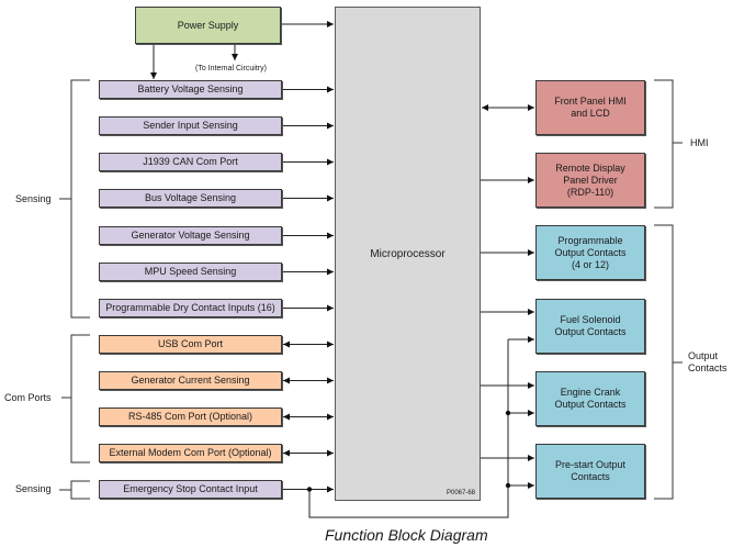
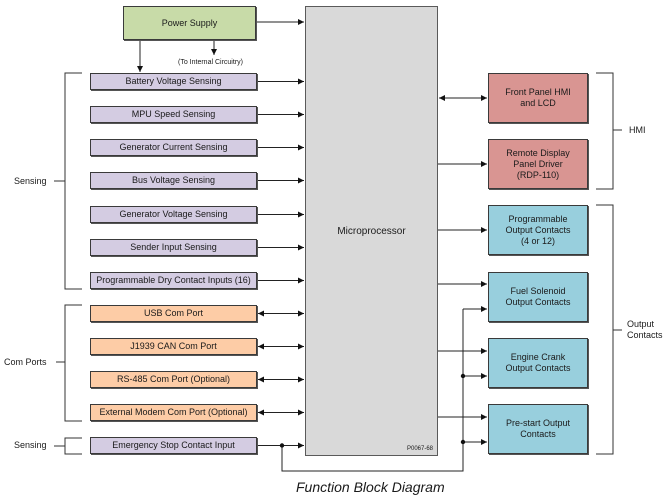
  Power Supply
  Microprocessor
  Battery Voltage Sensing
- Sender Input Sensing
+ MPU Speed Sensing
- J1939 CAN Com Port
+ Generator Current Sensing
  Bus Voltage Sensing
  Generator Voltage Sensing
- MPU Speed Sensing
+ Sender Input Sensing
  Programmable Dry Contact Inputs (16)
  USB Com Port
- Generator Current Sensing
+ J1939 CAN Com Port
  RS-485 Com Port (Optional)
  External Modem Com Port (Optional)
  Emergency Stop Contact Input
  Front Panel HMI
  and LCD
  Remote Display
  Panel Driver
  (RDP-110)
  Programmable
  Output Contacts
  (4 or 12)
  Fuel Solenoid
  Output Contacts
  Engine Crank
  Output Contacts
  Pre-start Output
  Contacts
  Sensing
  Com Ports
  Sensing
  HMI
  Output
  Contacts
  Function Block Diagram
